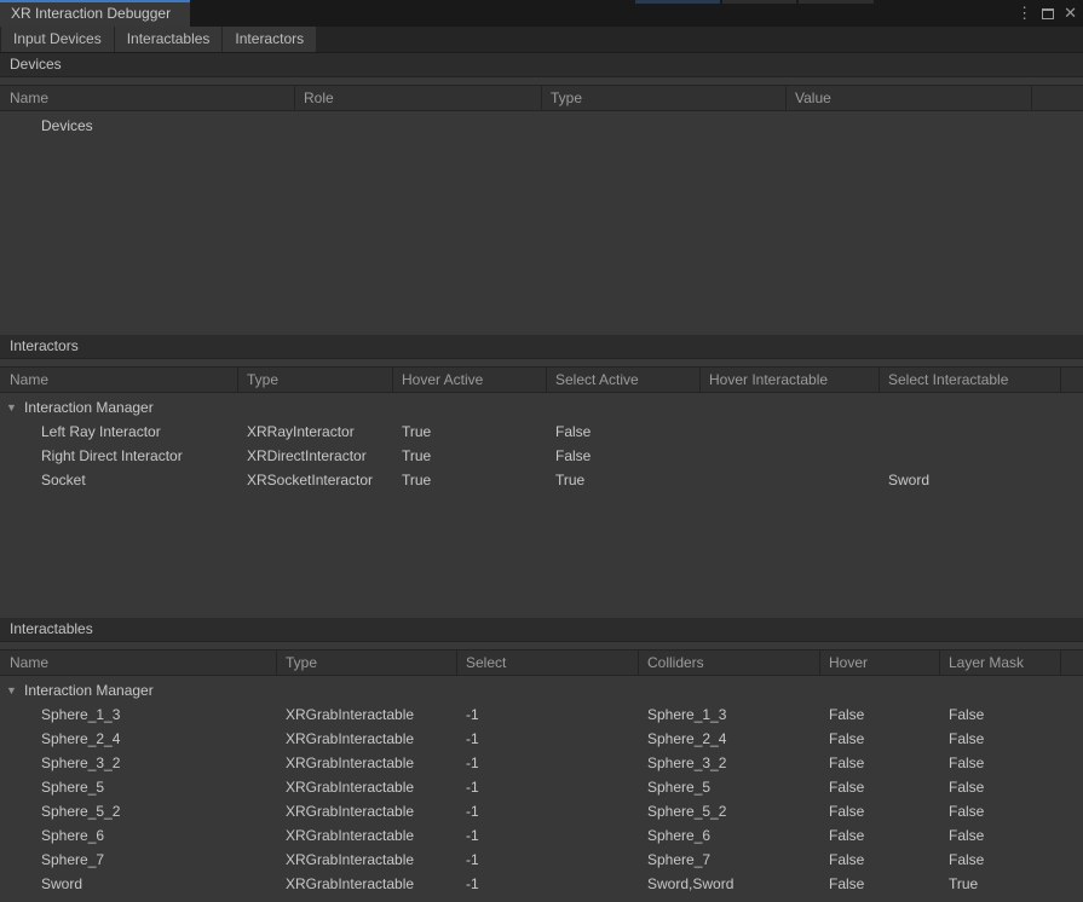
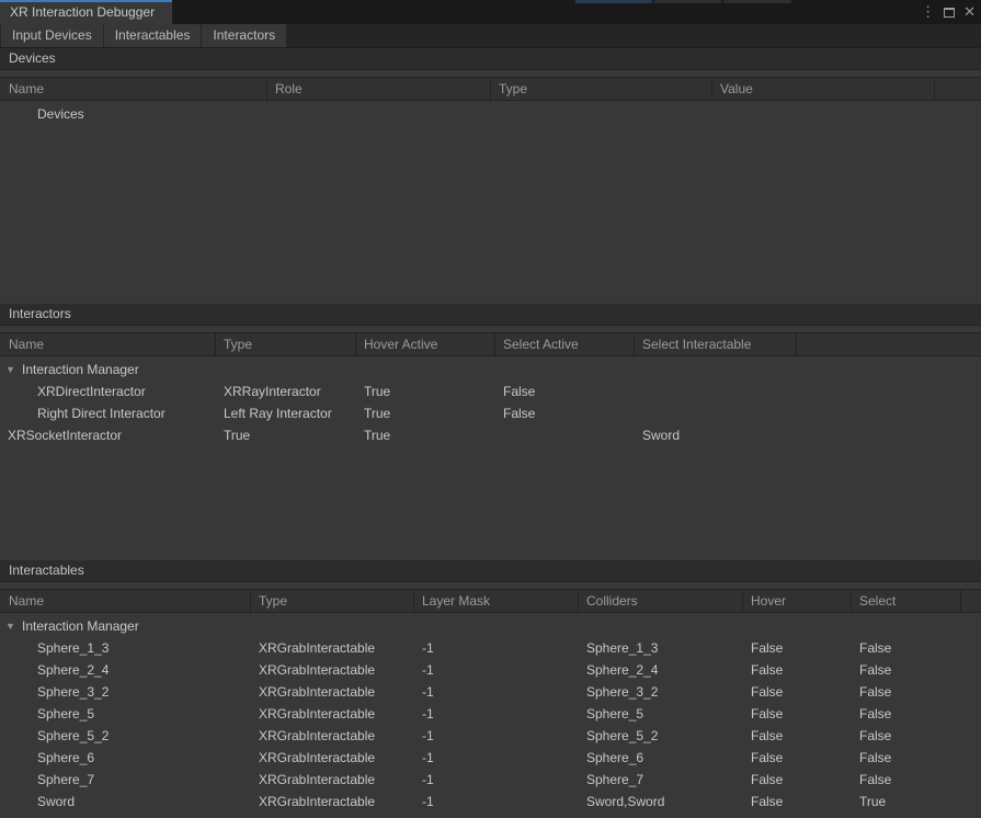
  XR Interaction Debugger
  ⋮
  ✕
  Input Devices
  Interactables
  Interactors
  Devices
  Name
  Role
  Type
  Value
  Devices
  Interactors
  Name
  Type
  Hover Active
  Select Active
- Hover Interactable
  Select Interactable
  ▼
  Interaction Manager
- Left Ray Interactor
+ XRDirectInteractor
  XRRayInteractor
  True
  False
  Right Direct Interactor
- XRDirectInteractor
+ Left Ray Interactor
  True
  False
- Socket
  XRSocketInteractor
  True
  True
  Sword
  Interactables
  Name
  Type
- Select
+ Layer Mask
  Colliders
  Hover
- Layer Mask
+ Select
  ▼
  Interaction Manager
  Sphere_1_3
  XRGrabInteractable
  -1
  Sphere_1_3
  False
  False
  Sphere_2_4
  XRGrabInteractable
  -1
  Sphere_2_4
  False
  False
  Sphere_3_2
  XRGrabInteractable
  -1
  Sphere_3_2
  False
  False
  Sphere_5
  XRGrabInteractable
  -1
  Sphere_5
  False
  False
  Sphere_5_2
  XRGrabInteractable
  -1
  Sphere_5_2
  False
  False
  Sphere_6
  XRGrabInteractable
  -1
  Sphere_6
  False
  False
  Sphere_7
  XRGrabInteractable
  -1
  Sphere_7
  False
  False
  Sword
  XRGrabInteractable
  -1
  Sword,Sword
  False
  True
